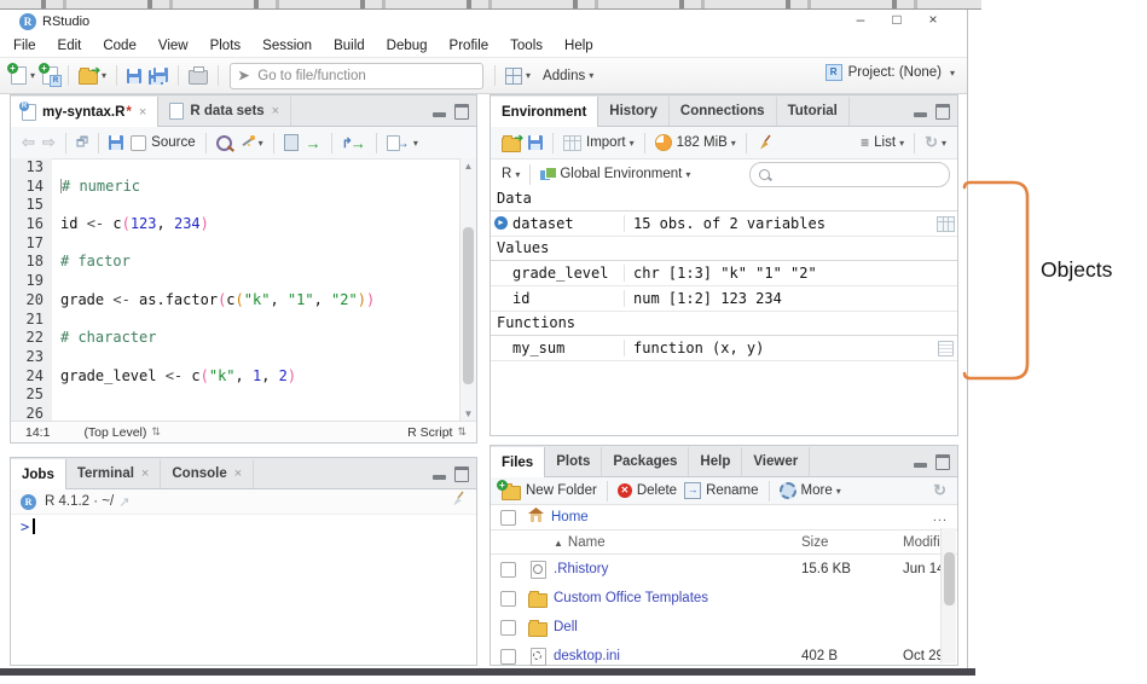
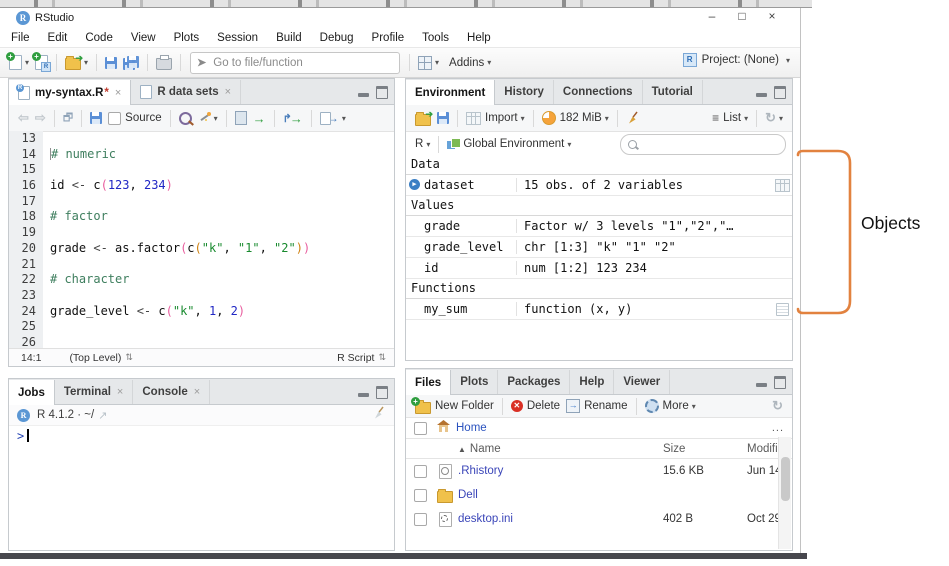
  R
  RStudio
  –
  □
  ×
  File
  Edit
  Code
  View
  Plots
  Session
  Build
  Debug
  Profile
  Tools
  Help
  +
  ▾
  +
  ➔
  ▾
  ➤
  Go to file/function
  ▾
  Addins
  ▾
  R
  Project: (None)
  ▾
  my-syntax.R
  *
  ×
  R data sets
  ×
  ⇦
  ⇨
  🗗︎
  Source
  ▾
  →
  ↱
  →
  →
  ▾
  13
  14
  # numeric
  15
  16
  id <- c(123, 234)
  17
  18
  # factor
  19
  20
  grade <- as.factor(c("k", "1", "2"))
  21
  22
  # character
  23
  24
  grade_level <- c("k", 1, 2)
  25
  26
- ▲
- ▼
  14:1
  (Top Level)
  ⇅
  R Script
  ⇅
  Jobs
  Terminal
  ×
  Console
  ×
  R
  R 4.1.2 · ~/
  ↗
  >
  Environment
  History
  Connections
  Tutorial
  ➔
  Import
  ▾
  182 MiB
  ▾
  ≡
  List
  ▾
  ↻
  ▾
  R
  ▾
  Global Environment
  ▾
  Data
  ▶
  dataset
  15 obs. of 2 variables
  Values
+ grade
+ Factor w/ 3 levels "1","2","…
  grade_level
  chr [1:3] "k" "1" "2"
  id
  num [1:2] 123 234
  Functions
  my_sum
  function (x, y)
  Files
  Plots
  Packages
  Help
  Viewer
  +
  New Folder
  ✕
  Delete
  →
  Rename
  More
  ▾
  ↻
  Home
  ...
  ▲ Name
  Size
  Modifi
  .Rhistory
  15.6 KB
- Custom Office Templates
  Dell
  desktop.ini
  402 B
  Objects
